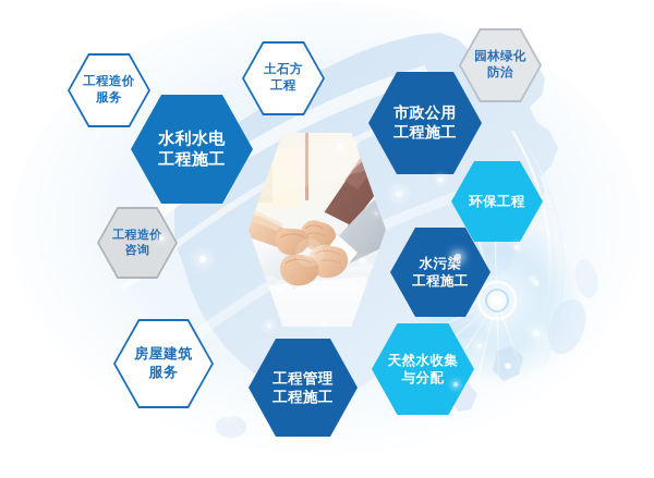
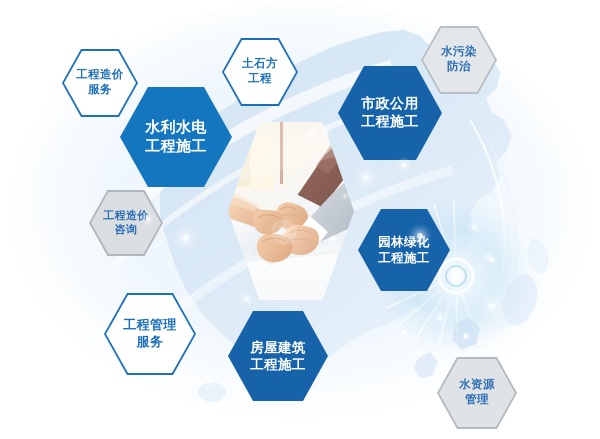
  工程造价
  服务
  土石方
  工程
- 园林绿化
+ 水污染
  防治
  市政公用
  工程施工
  水利水电
  工程施工
- 环保工程
  工程造价
  咨询
- 水污染
+ 园林绿化
  工程施工
- 房屋建筑
+ 工程管理
  服务
- 天然水收集
- 与分配
- 工程管理
+ 房屋建筑
  工程施工
+ 水资源
+ 管理
